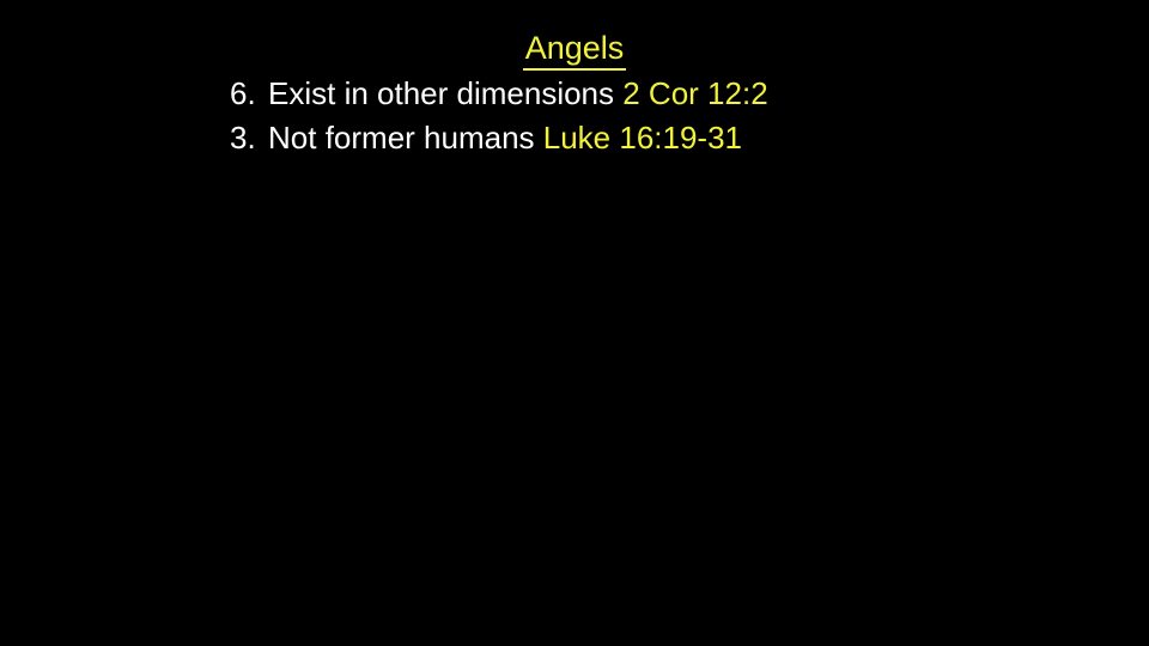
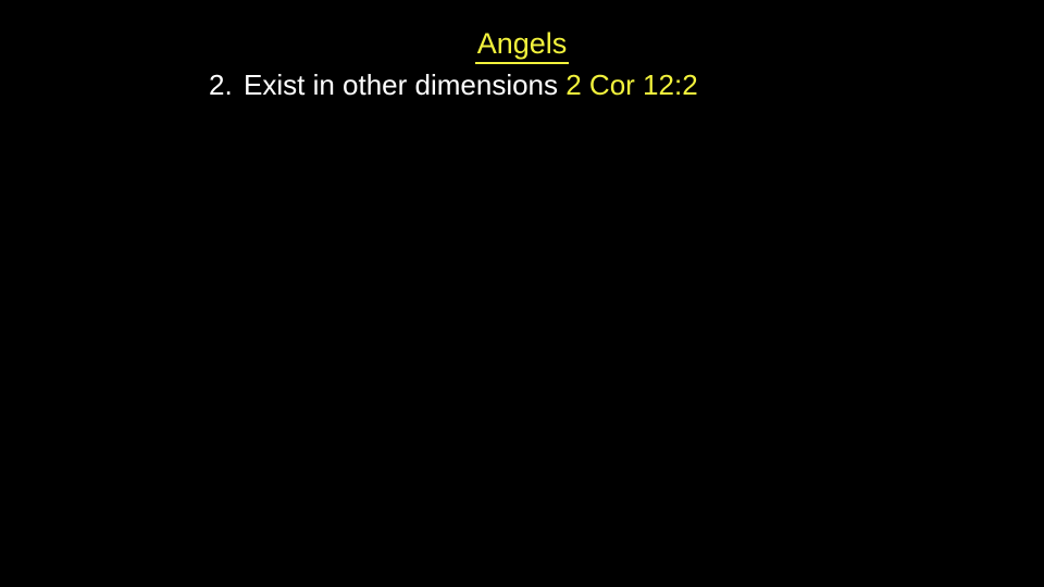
  Angels
- 6. Exist in other dimensions 2 Cor 12:2
+ 2. Exist in other dimensions 2 Cor 12:2
- 3. Not former humans Luke 16:19-31
